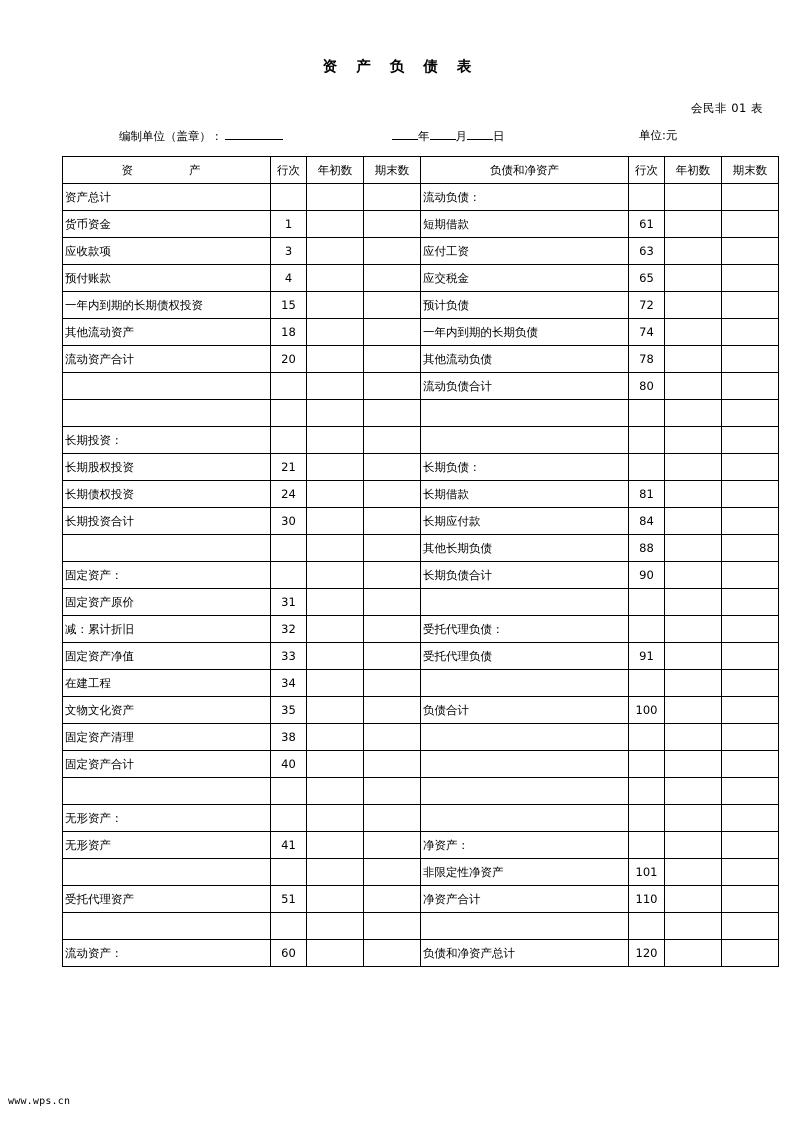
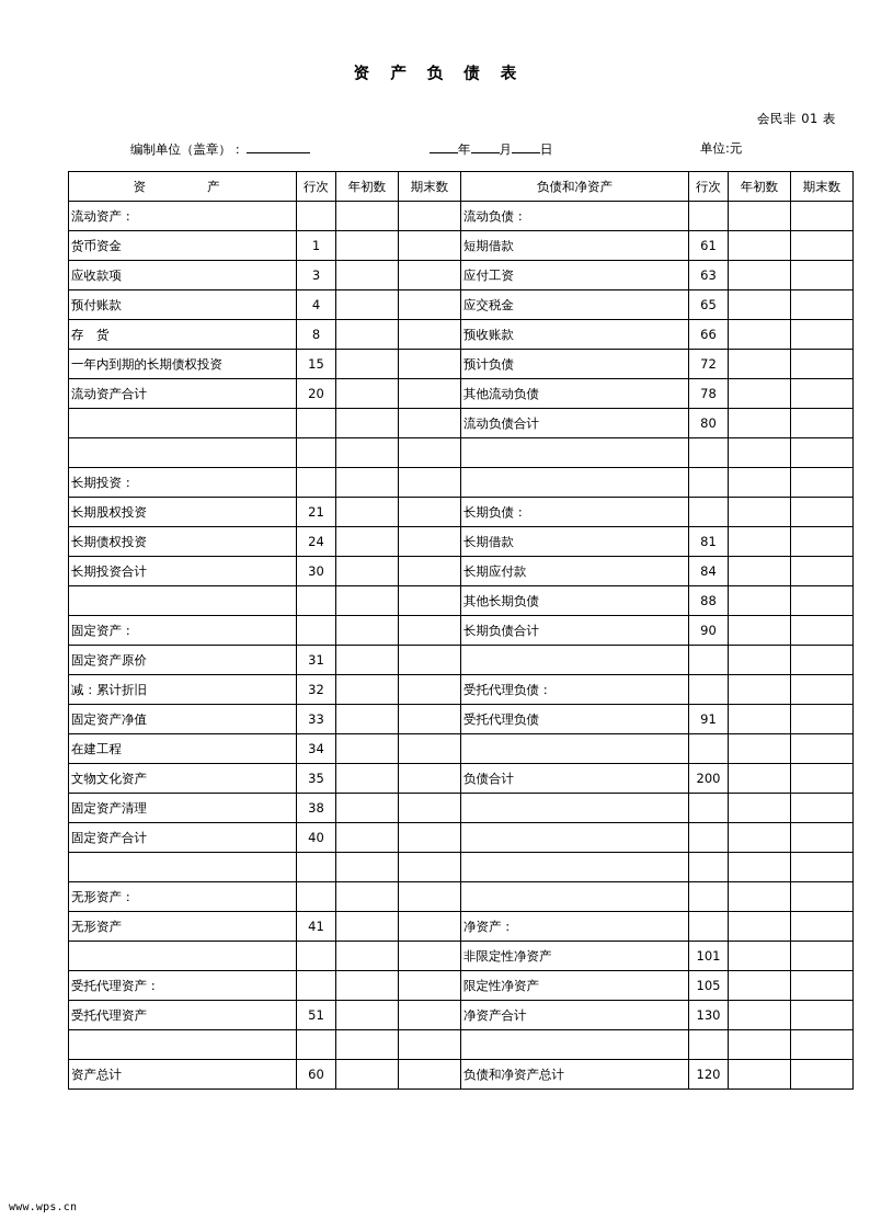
  资 产 负 债 表
  会民非 01 表
  编制单位（盖章）：
  年 月 日
  单位:元
  资 产	行次	年初数	期末数	负债和净资产	行次	年初数	期末数
- 资产总计				流动负债：
+ 流动资产：				流动负债：
  货币资金	1			短期借款	61
  应收款项	3			应付工资	63
  预付账款	4			应交税金	65
+ 存 货	8			预收账款	66
  一年内到期的长期债权投资	15			预计负债	72
- 其他流动资产	18			一年内到期的长期负债	74
  流动资产合计	20			其他流动负债	78
  				流动负债合计	80
  长期投资：
  长期股权投资	21			长期负债：
  长期债权投资	24			长期借款	81
  长期投资合计	30			长期应付款	84
  				其他长期负债	88
  固定资产：				长期负债合计	90
  固定资产原价	31
  减：累计折旧	32			受托代理负债：
  固定资产净值	33			受托代理负债	91
  在建工程	34
- 文物文化资产	35			负债合计	100
+ 文物文化资产	35			负债合计	200
  固定资产清理	38
  固定资产合计	40
  无形资产：
  无形资产	41			净资产：
  				非限定性净资产	101
+ 受托代理资产：				限定性净资产	105
- 受托代理资产	51			净资产合计	110
+ 受托代理资产	51			净资产合计	130
- 流动资产：	60			负债和净资产总计	120
+ 资产总计	60			负债和净资产总计	120
  www.wps.cn
